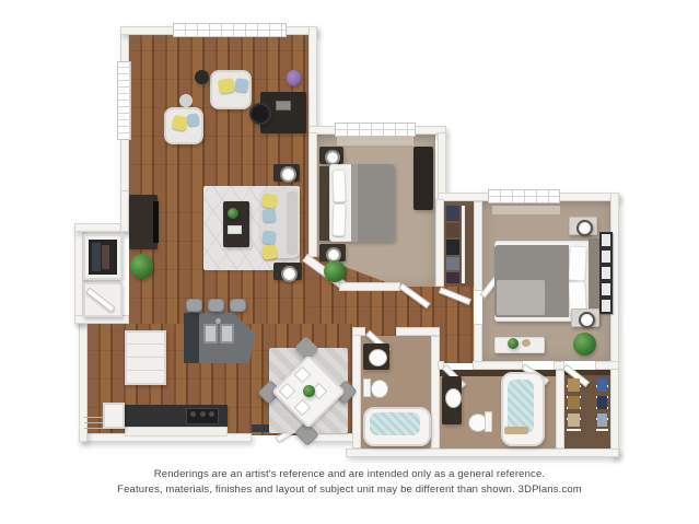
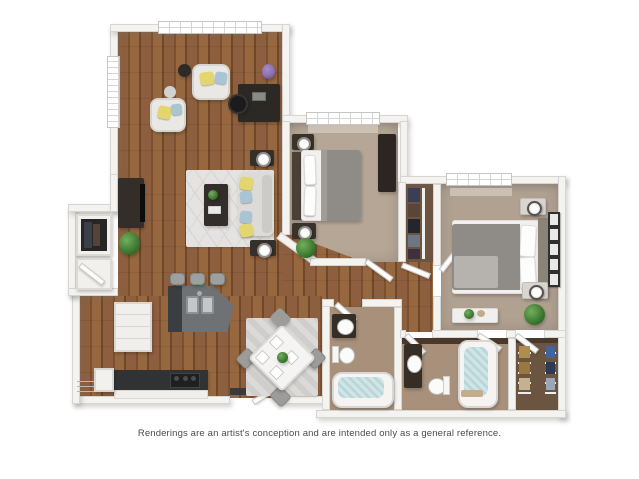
- Renderings are an artist's reference and are intended only as a general reference.
+ Renderings are an artist's conception and are intended only as a general reference.
- Features, materials, finishes and layout of subject unit may be different than shown. 3DPlans.com
